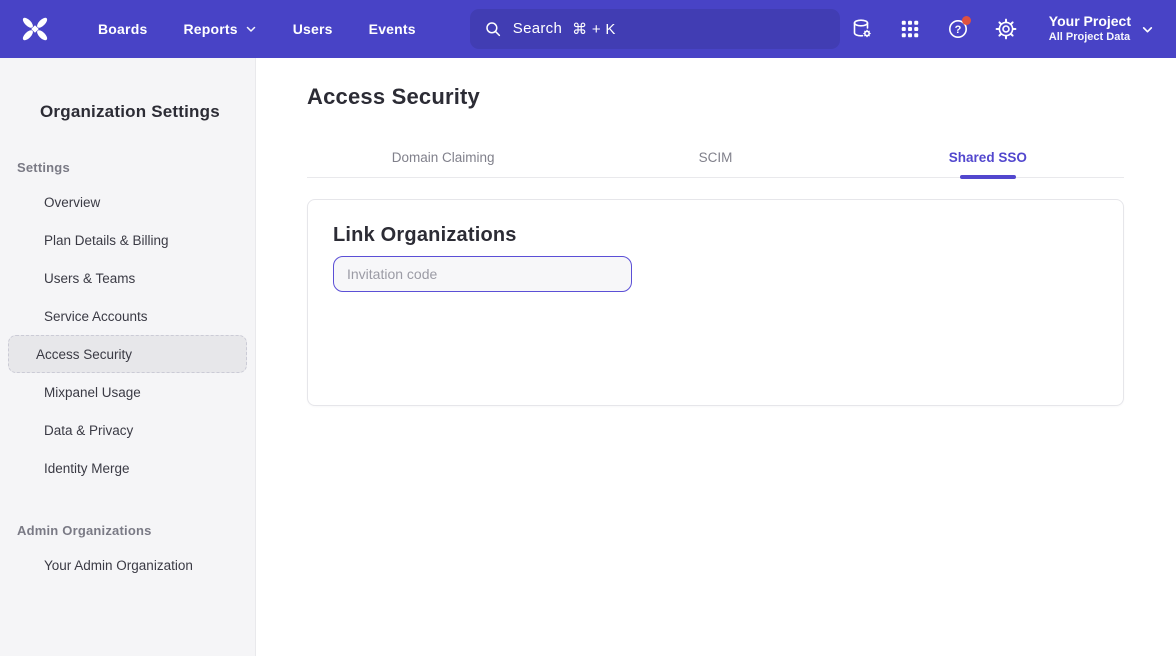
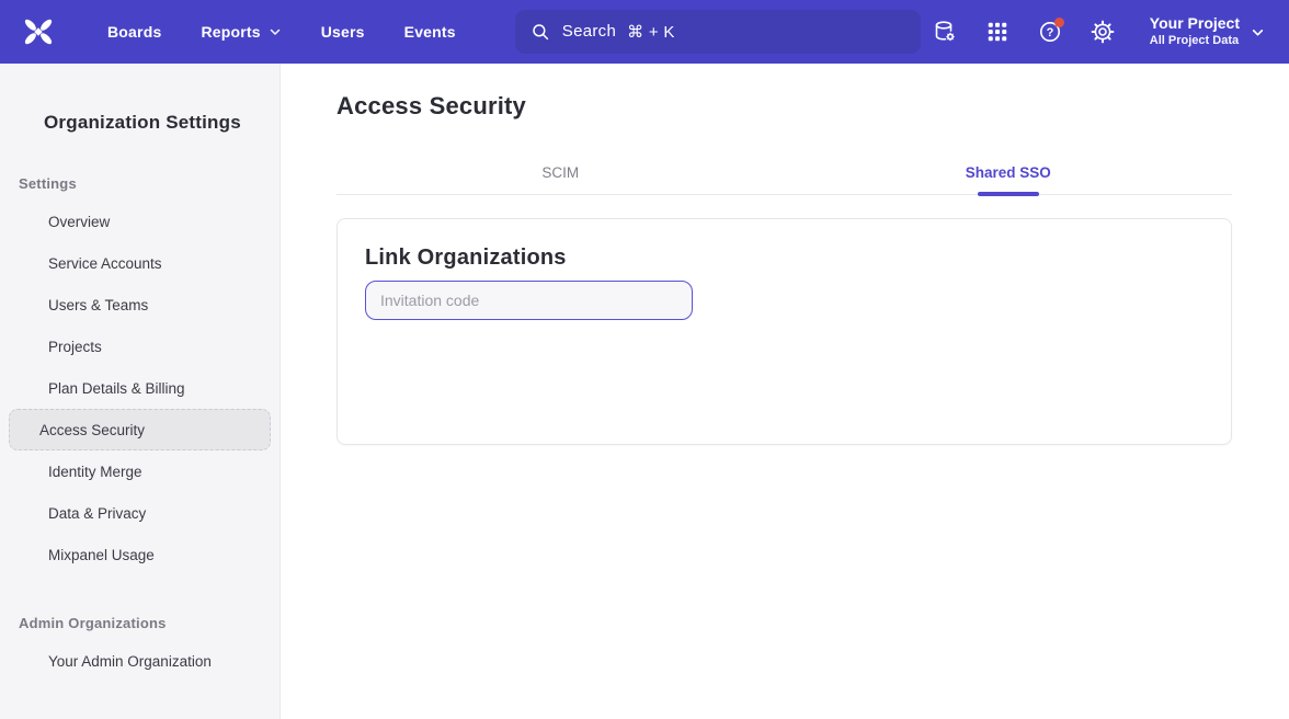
  Boards
  Reports
  Users
  Events
  Search
  ⌘ + K
  ?
  Your Project
  All Project Data
  Organization Settings
  Settings
  Overview
- Plan Details & Billing
+ Service Accounts
  Users & Teams
+ Projects
- Service Accounts
+ Plan Details & Billing
  Access Security
- Mixpanel Usage
+ Identity Merge
  Data & Privacy
- Identity Merge
+ Mixpanel Usage
  Admin Organizations
  Your Admin Organization
  Access Security
- Domain Claiming
  SCIM
  Shared SSO
  Link Organizations
  Invitation code
